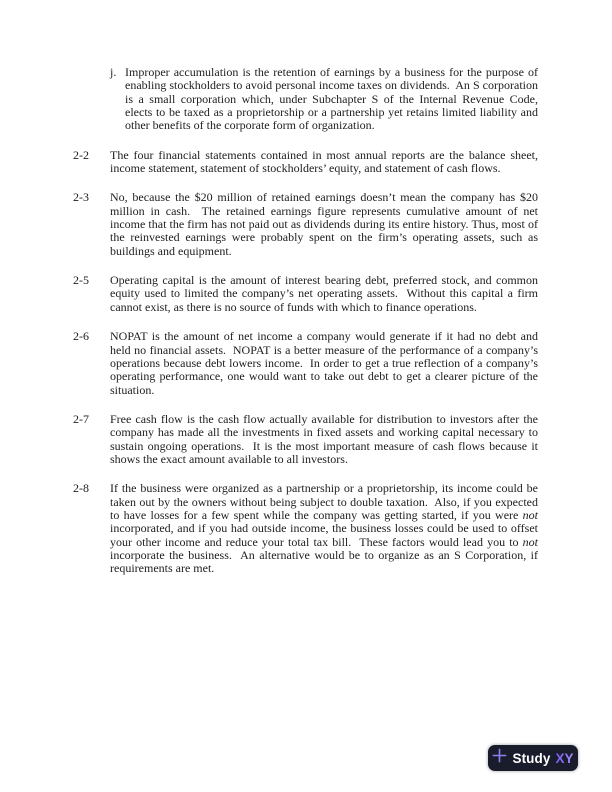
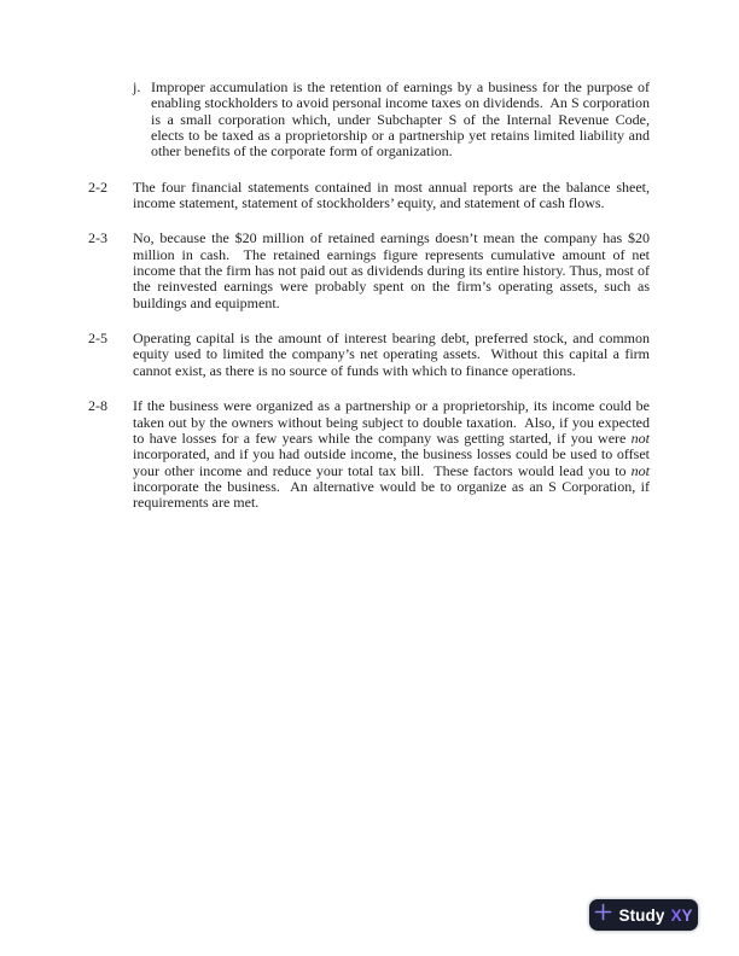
  j.
  Improper accumulation is the retention of earnings by a business for the purpose of enabling stockholders to avoid personal income taxes on dividends. An S corporation is a small corporation which, under Subchapter S of the Internal Revenue Code, elects to be taxed as a proprietorship or a partnership yet retains limited liability and other benefits of the corporate form of organization.
  2-2
  The four financial statements contained in most annual reports are the balance sheet, income statement, statement of stockholders’ equity, and statement of cash flows.
  2-3
  No, because the $20 million of retained earnings doesn’t mean the company has $20 million in cash. The retained earnings figure represents cumulative amount of net income that the firm has not paid out as dividends during its entire history. Thus, most of the reinvested earnings were probably spent on the firm’s operating assets, such as buildings and equipment.
  2-5
  Operating capital is the amount of interest bearing debt, preferred stock, and common equity used to limited the company’s net operating assets. Without this capital a firm cannot exist, as there is no source of funds with which to finance operations.
- 2-6
- NOPAT is the amount of net income a company would generate if it had no debt and held no financial assets. NOPAT is a better measure of the performance of a company’s operations because debt lowers income. In order to get a true reflection of a company’s operating performance, one would want to take out debt to get a clearer picture of the situation.
- 2-7
- Free cash flow is the cash flow actually available for distribution to investors after the company has made all the investments in fixed assets and working capital necessary to sustain ongoing operations. It is the most important measure of cash flows because it shows the exact amount available to all investors.
  2-8
- If the business were organized as a partnership or a proprietorship, its income could be taken out by the owners without being subject to double taxation. Also, if you expected to have losses for a few spent while the company was getting started, if you were not incorporated, and if you had outside income, the business losses could be used to offset your other income and reduce your total tax bill. These factors would lead you to not incorporate the business. An alternative would be to organize as an S Corporation, if requirements are met.
+ If the business were organized as a partnership or a proprietorship, its income could be taken out by the owners without being subject to double taxation. Also, if you expected to have losses for a few years while the company was getting started, if you were not incorporated, and if you had outside income, the business losses could be used to offset your other income and reduce your total tax bill. These factors would lead you to not incorporate the business. An alternative would be to organize as an S Corporation, if requirements are met.
  Study
  XY
